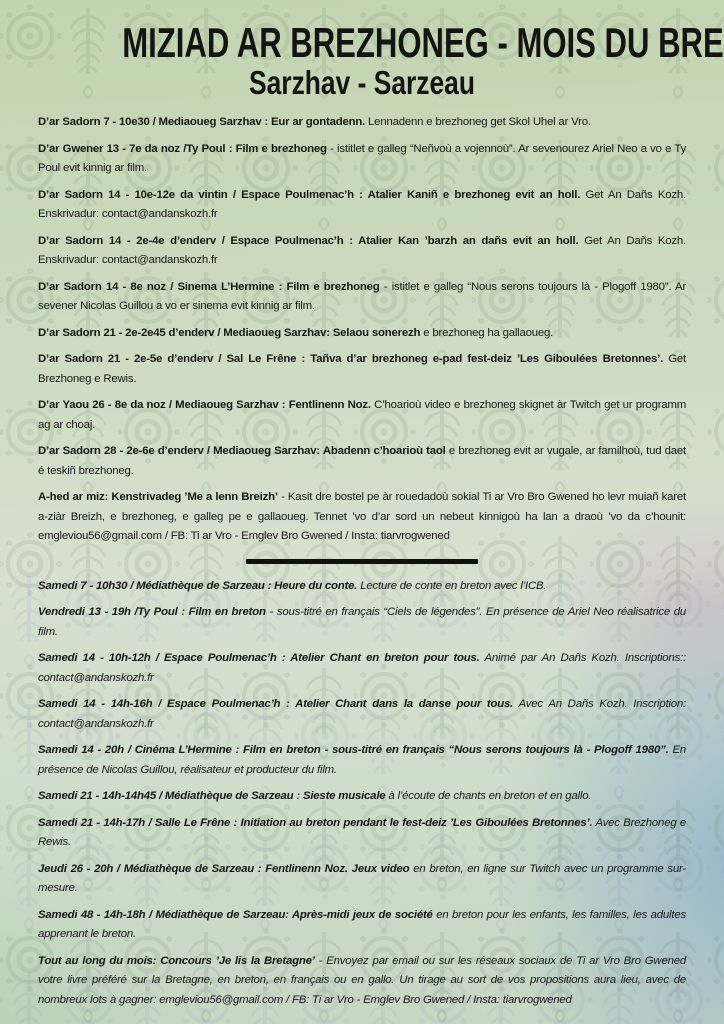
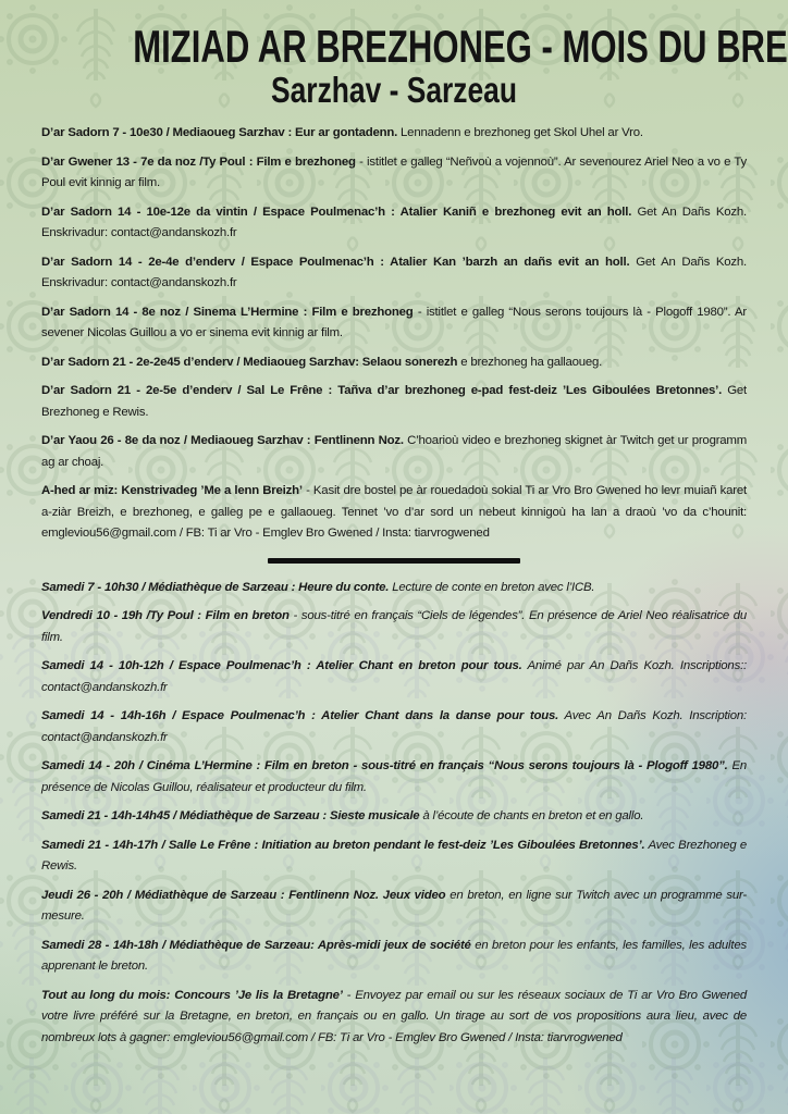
  MIZIAD AR BREZHONEG - MOIS DU BRE
  Sarzhav - Sarzeau
  D’ar Sadorn 7 - 10e30 / Mediaoueg Sarzhav : Eur ar gontadenn. Lennadenn e brezhoneg get Skol Uhel ar Vro.
  D’ar Gwener 13 - 7e da noz /Ty Poul : Film e brezhoneg - istitlet e galleg “Neñvoù a vojennoù”. Ar sevenourez Ariel Neo a vo e Ty Poul evit kinnig ar film.
  D’ar Sadorn 14 - 10e-12e da vintin / Espace Poulmenac’h : Atalier Kaniñ e brezhoneg evit an holl. Get An Dañs Kozh. Enskrivadur: contact@andanskozh.fr
  D’ar Sadorn 14 - 2e-4e d’enderv / Espace Poulmenac’h : Atalier Kan ’barzh an dañs evit an holl. Get An Dañs Kozh. Enskrivadur: contact@andanskozh.fr
  D’ar Sadorn 14 - 8e noz / Sinema L’Hermine : Film e brezhoneg - istitlet e galleg “Nous serons toujours là - Plogoff 1980”. Ar sevener Nicolas Guillou a vo er sinema evit kinnig ar film.
  D’ar Sadorn 21 - 2e-2e45 d’enderv / Mediaoueg Sarzhav: Selaou sonerezh e brezhoneg ha gallaoueg.
  D’ar Sadorn 21 - 2e-5e d’enderv / Sal Le Frêne : Tañva d’ar brezhoneg e-pad fest-deiz ’Les Giboulées Bretonnes’. Get Brezhoneg e Rewis.
  D’ar Yaou 26 - 8e da noz / Mediaoueg Sarzhav : Fentlinenn Noz. C’hoarioù video e brezhoneg skignet àr Twitch get ur programm ag ar choaj.
- D’ar Sadorn 28 - 2e-6e d’enderv / Mediaoueg Sarzhav: Abadenn c’hoarioù taol e brezhoneg evit ar vugale, ar familhoù, tud daet é teskiñ brezhoneg.
  A-hed ar miz: Kenstrivadeg ’Me a lenn Breizh’ - Kasit dre bostel pe àr rouedadoù sokial Ti ar Vro Bro Gwened ho levr muiañ karet a-ziàr Breizh, e brezhoneg, e galleg pe e gallaoueg. Tennet ’vo d’ar sord un nebeut kinnigoù ha lan a draoù ’vo da c’hounit: emgleviou56@gmail.com / FB: Ti ar Vro - Emglev Bro Gwened / Insta: tiarvrogwened
  Samedi 7 - 10h30 / Médiathèque de Sarzeau : Heure du conte. Lecture de conte en breton avec l’ICB.
- Vendredi 13 - 19h /Ty Poul : Film en breton - sous-titré en français “Ciels de légendes”. En présence de Ariel Neo réalisatrice du film.
+ Vendredi 10 - 19h /Ty Poul : Film en breton - sous-titré en français “Ciels de légendes”. En présence de Ariel Neo réalisatrice du film.
  Samedi 14 - 10h-12h / Espace Poulmenac’h : Atelier Chant en breton pour tous. Animé par An Dañs Kozh. Inscriptions:: contact@andanskozh.fr
  Samedi 14 - 14h-16h / Espace Poulmenac’h : Atelier Chant dans la danse pour tous. Avec An Dañs Kozh. Inscription: contact@andanskozh.fr
  Samedi 14 - 20h / Cinéma L’Hermine : Film en breton - sous-titré en français “Nous serons toujours là - Plogoff 1980”. En présence de Nicolas Guillou, réalisateur et producteur du film.
  Samedi 21 - 14h-14h45 / Médiathèque de Sarzeau : Sieste musicale à l’écoute de chants en breton et en gallo.
  Samedi 21 - 14h-17h / Salle Le Frêne : Initiation au breton pendant le fest-deiz ’Les Giboulées Bretonnes’. Avec Brezhoneg e Rewis.
  Jeudi 26 - 20h / Médiathèque de Sarzeau : Fentlinenn Noz. Jeux video en breton, en ligne sur Twitch avec un programme sur-mesure.
- Samedi 48 - 14h-18h / Médiathèque de Sarzeau: Après-midi jeux de société en breton pour les enfants, les familles, les adultes apprenant le breton.
+ Samedi 28 - 14h-18h / Médiathèque de Sarzeau: Après-midi jeux de société en breton pour les enfants, les familles, les adultes apprenant le breton.
  Tout au long du mois: Concours ’Je lis la Bretagne’ - Envoyez par email ou sur les réseaux sociaux de Ti ar Vro Bro Gwened votre livre préféré sur la Bretagne, en breton, en français ou en gallo. Un tirage au sort de vos propositions aura lieu, avec de nombreux lots à gagner: emgleviou56@gmail.com / FB: Ti ar Vro - Emglev Bro Gwened / Insta: tiarvrogwened
